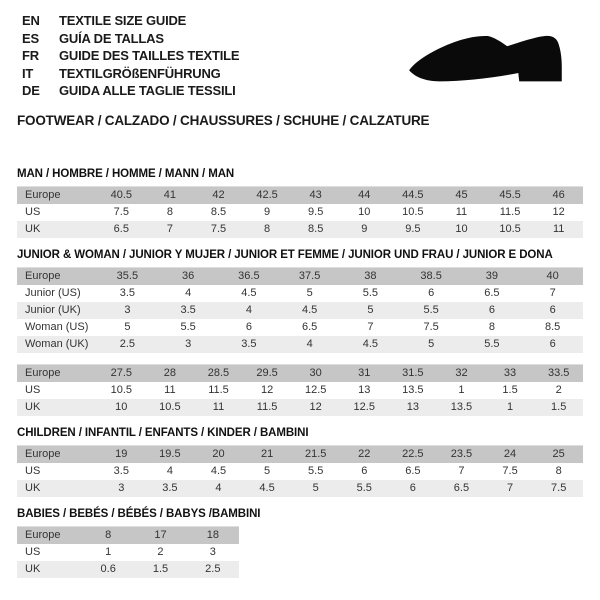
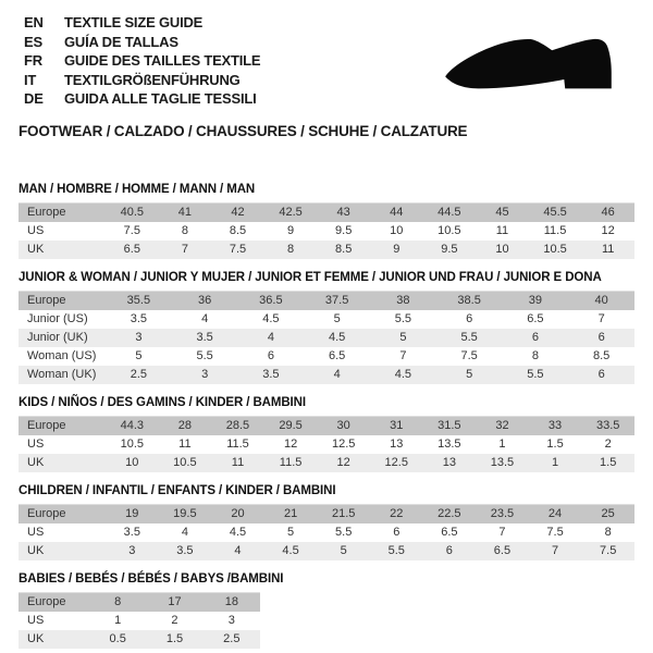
  EN
  TEXTILE SIZE GUIDE
  ES
  GUÍA DE TALLAS
  FR
  GUIDE DES TAILLES TEXTILE
  IT
  TEXTILGRÖßENFÜHRUNG
  DE
  GUIDA ALLE TAGLIE TESSILI
  FOOTWEAR / CALZADO / CHAUSSURES / SCHUHE / CALZATURE
  MAN / HOMBRE / HOMME / MANN / MAN
  Europe	40.5	41	42	42.5	43	44	44.5	45	45.5	46
  US	7.5	8	8.5	9	9.5	10	10.5	11	11.5	12
  UK	6.5	7	7.5	8	8.5	9	9.5	10	10.5	11
  JUNIOR & WOMAN / JUNIOR Y MUJER / JUNIOR ET FEMME / JUNIOR UND FRAU / JUNIOR E DONA
  Europe	35.5	36	36.5	37.5	38	38.5	39	40
  Junior (US)	3.5	4	4.5	5	5.5	6	6.5	7
  Junior (UK)	3	3.5	4	4.5	5	5.5	6	6
  Woman (US)	5	5.5	6	6.5	7	7.5	8	8.5
  Woman (UK)	2.5	3	3.5	4	4.5	5	5.5	6
+ KIDS / NIÑOS / DES GAMINS / KINDER / BAMBINI
- Europe	27.5	28	28.5	29.5	30	31	31.5	32	33	33.5
+ Europe	44.3	28	28.5	29.5	30	31	31.5	32	33	33.5
  US	10.5	11	11.5	12	12.5	13	13.5	1	1.5	2
  UK	10	10.5	11	11.5	12	12.5	13	13.5	1	1.5
  CHILDREN / INFANTIL / ENFANTS / KINDER / BAMBINI
  Europe	19	19.5	20	21	21.5	22	22.5	23.5	24	25
  US	3.5	4	4.5	5	5.5	6	6.5	7	7.5	8
  UK	3	3.5	4	4.5	5	5.5	6	6.5	7	7.5
  BABIES / BEBÉS / BÉBÉS / BABYS /BAMBINI
  Europe	8	17	18
  US	1	2	3
- UK	0.6	1.5	2.5
+ UK	0.5	1.5	2.5
